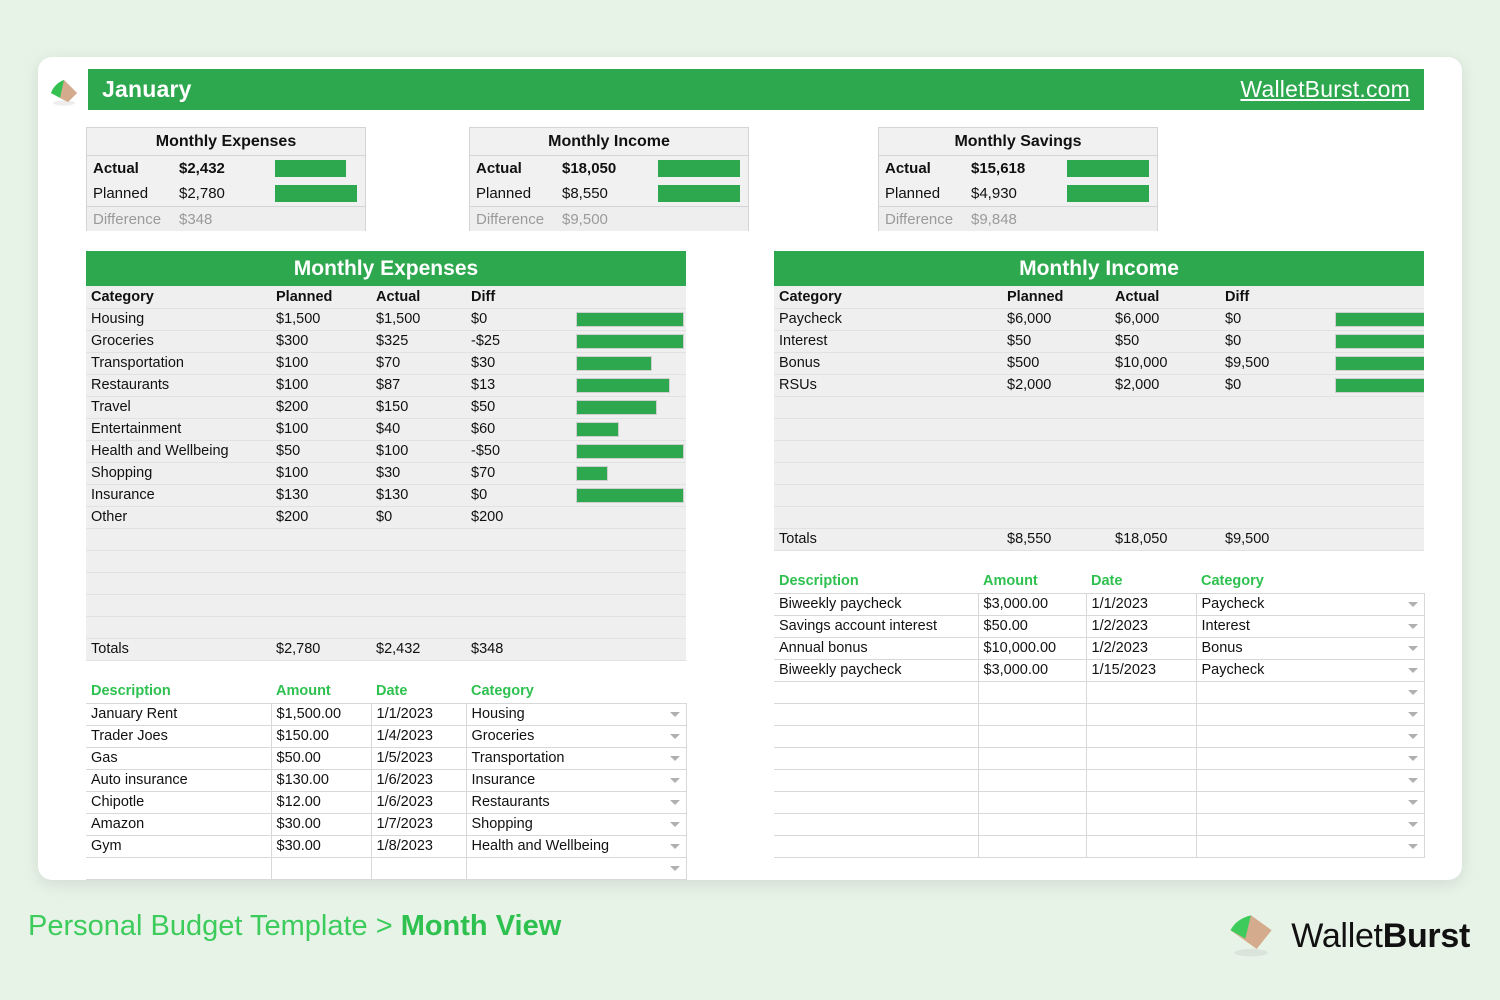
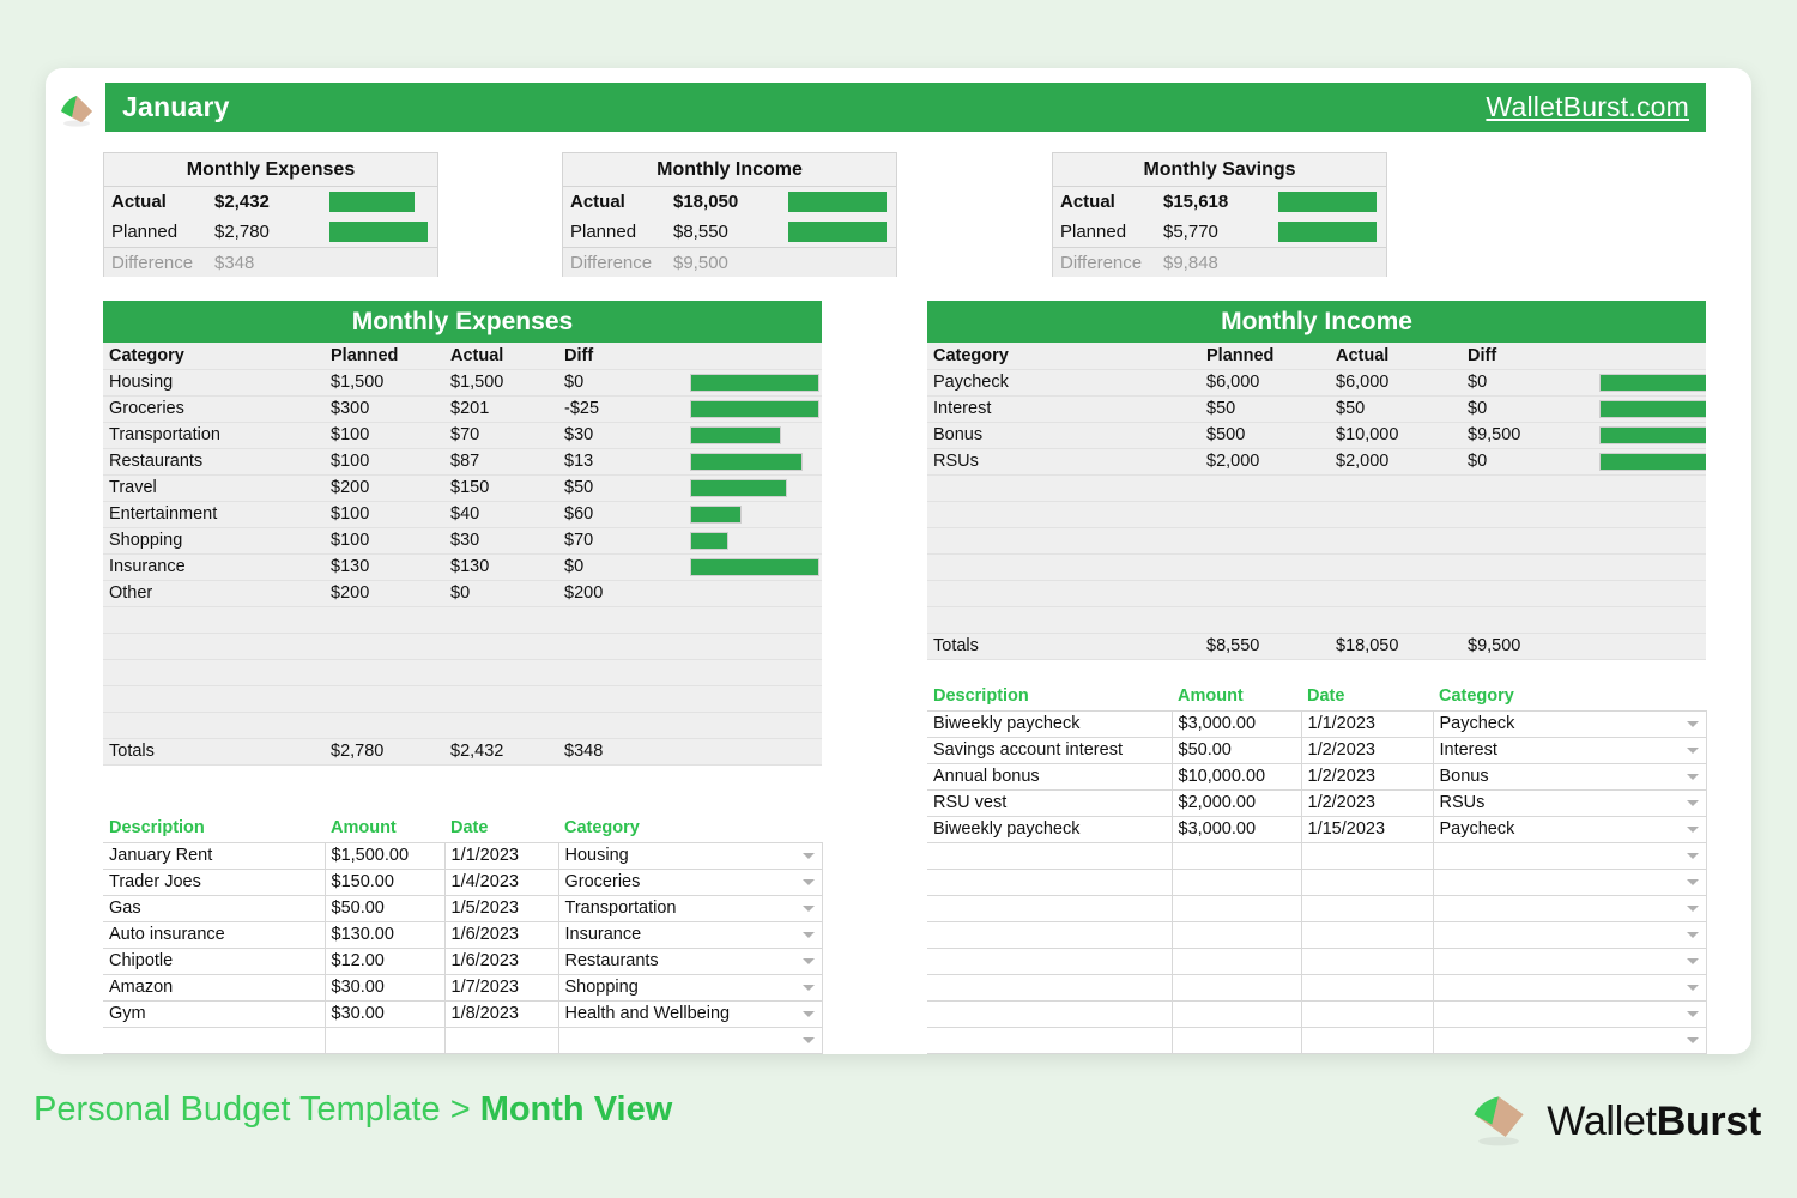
  January
  WalletBurst.com
  Monthly Expenses
  Actual
  $2,432
  Planned
  $2,780
  Difference
  $348
  Monthly Income
  Actual
  $18,050
  Planned
  $8,550
  Difference
  $9,500
  Monthly Savings
  Actual
  $15,618
  Planned
- $4,930
+ $5,770
  Difference
  $9,848
  Monthly Expenses
  Category	Planned	Actual	Diff
  Housing	$1,500	$1,500	$0
- Groceries	$300	$325	-$25
+ Groceries	$300	$201	-$25
  Transportation	$100	$70	$30
  Restaurants	$100	$87	$13
  Travel	$200	$150	$50
  Entertainment	$100	$40	$60
- Health and Wellbeing	$50	$100	-$50
  Shopping	$100	$30	$70
  Insurance	$130	$130	$0
  Other	$200	$0	$200
  Totals	$2,780	$2,432	$348
  Monthly Income
  Category	Planned	Actual	Diff
  Paycheck	$6,000	$6,000	$0
  Interest	$50	$50	$0
  Bonus	$500	$10,000	$9,500
  RSUs	$2,000	$2,000	$0
  Totals	$8,550	$18,050	$9,500
  Description	Amount	Date	Category
  January Rent	$1,500.00	1/1/2023	Housing
  Trader Joes	$150.00	1/4/2023	Groceries
  Gas	$50.00	1/5/2023	Transportation
  Auto insurance	$130.00	1/6/2023	Insurance
  Chipotle	$12.00	1/6/2023	Restaurants
  Amazon	$30.00	1/7/2023	Shopping
  Gym	$30.00	1/8/2023	Health and Wellbeing
  Description	Amount	Date	Category
  Biweekly paycheck	$3,000.00	1/1/2023	Paycheck
  Savings account interest	$50.00	1/2/2023	Interest
  Annual bonus	$10,000.00	1/2/2023	Bonus
+ RSU vest	$2,000.00	1/2/2023	RSUs
  Biweekly paycheck	$3,000.00	1/15/2023	Paycheck
  Personal Budget Template > Month View
  WalletBurst
